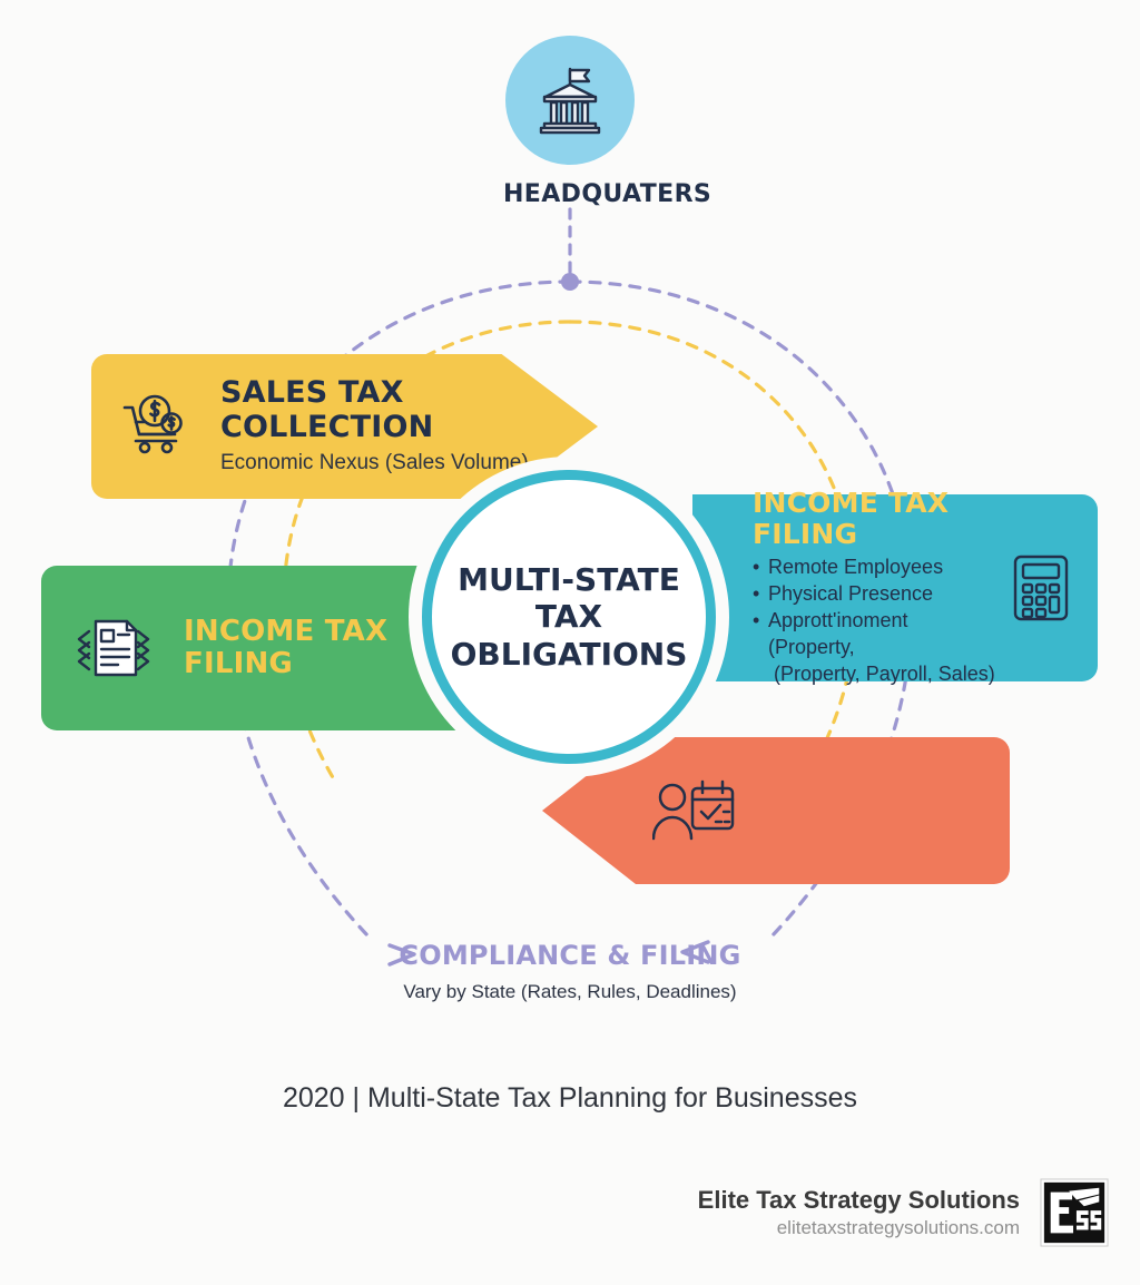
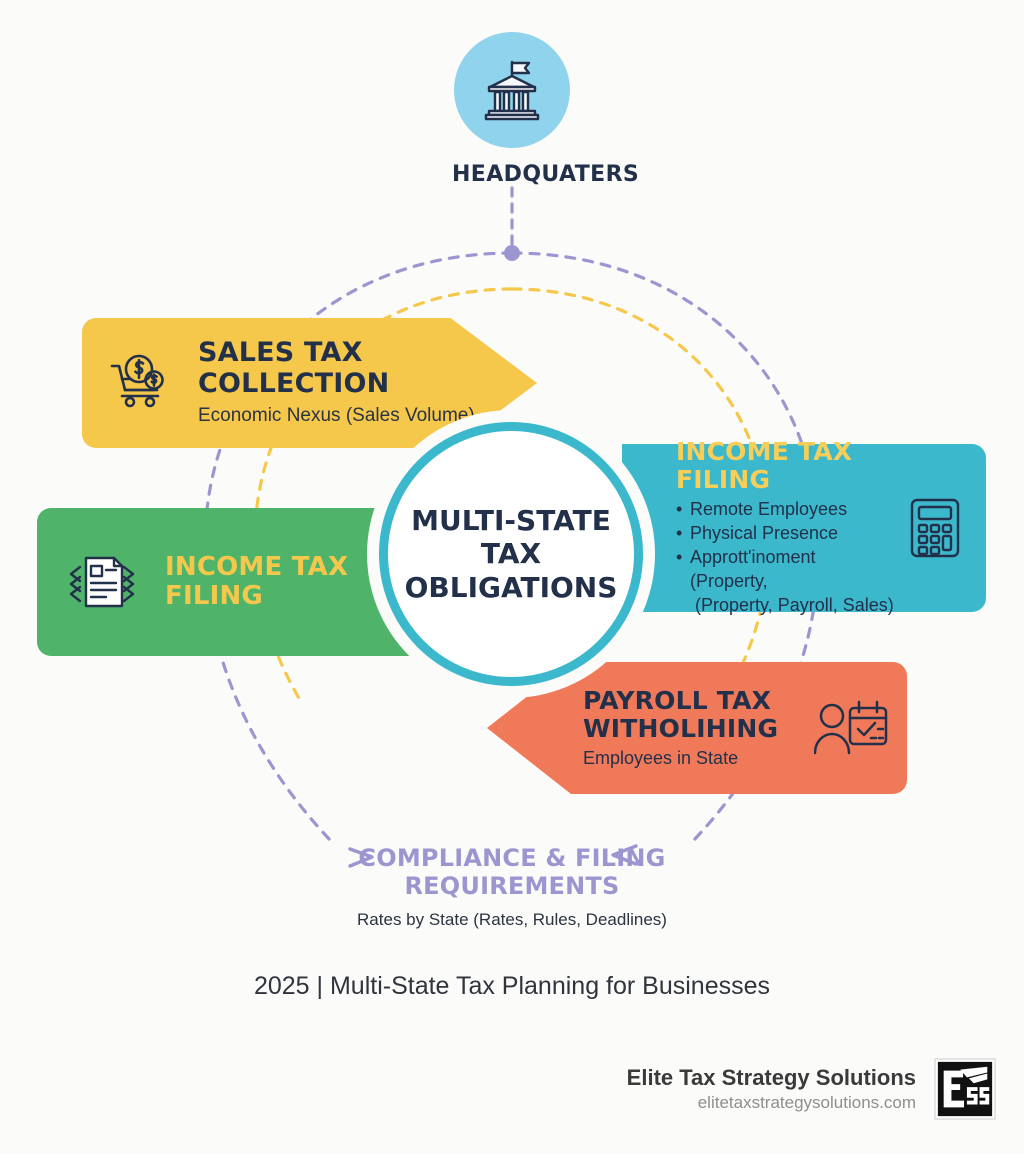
  HEADQUATERS
  SALES TAX COLLECTION
  Economic Nexus (Sales Volume
  INCOME TAX
  FILING
  INCOME TAX FILING
  •
  Remote Employees
  •
  Physical Presence
  •
  Apprott'inoment (Property,
  (Property, Payroll, Sales)
+ PAYROLL TAX
+ WITHOLIHING
+ Employees in State
  MULTI-STATE TAX
  OBLIGATIONS
  COMPLIANCE & FILING
+ REQUIREMENTS
- Vary by State (Rates, Rules, Deadlines)
+ Rates by State (Rates, Rules, Deadlines)
- 2020 | Multi-State Tax Planning for Businesses
+ 2025 | Multi-State Tax Planning for Businesses
  Elite Tax Strategy Solutions
  elitetaxstrategysolutions.com
